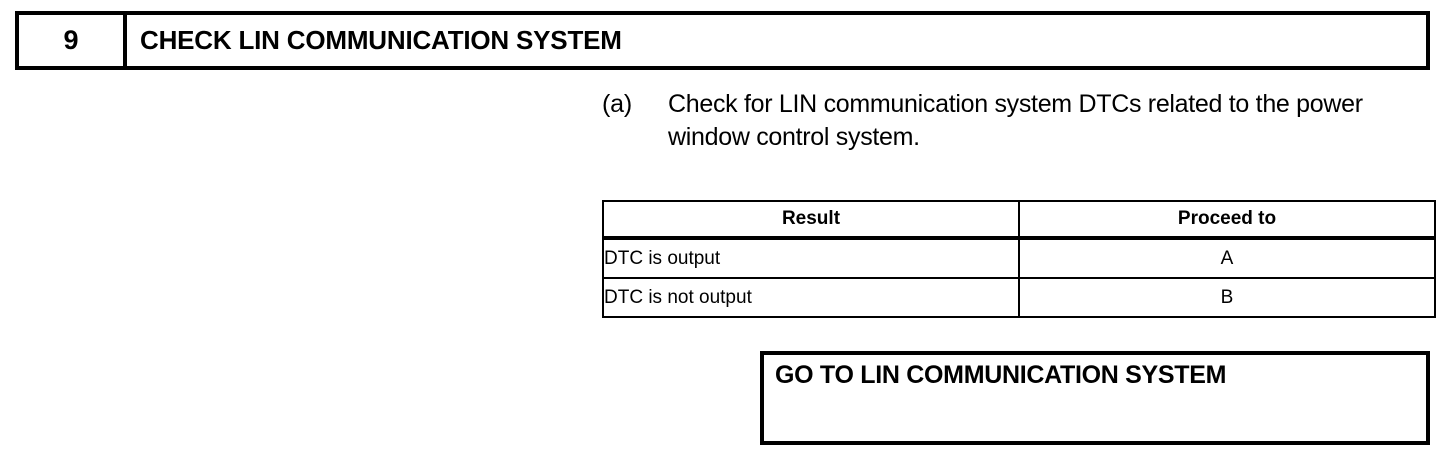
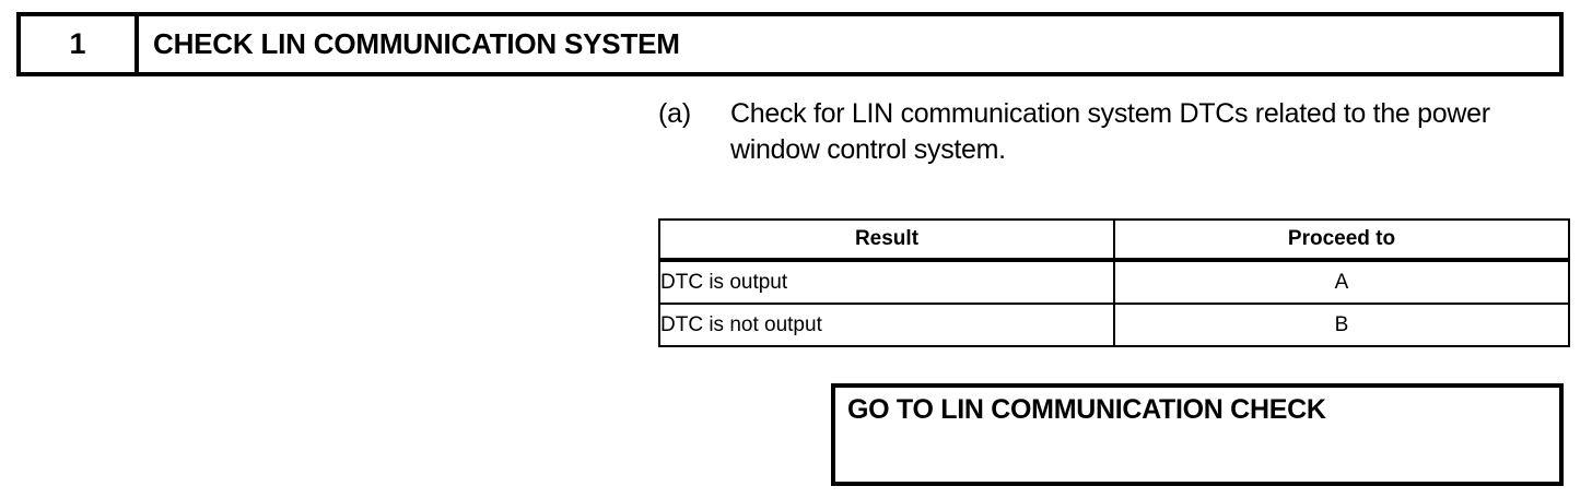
- 9
+ 1
  CHECK LIN COMMUNICATION SYSTEM
  (a)
  Check for LIN communication system DTCs related to the power window control system.
  Result	Proceed to
  DTC is output	A
  DTC is not output	B
- GO TO LIN COMMUNICATION SYSTEM
+ GO TO LIN COMMUNICATION CHECK
